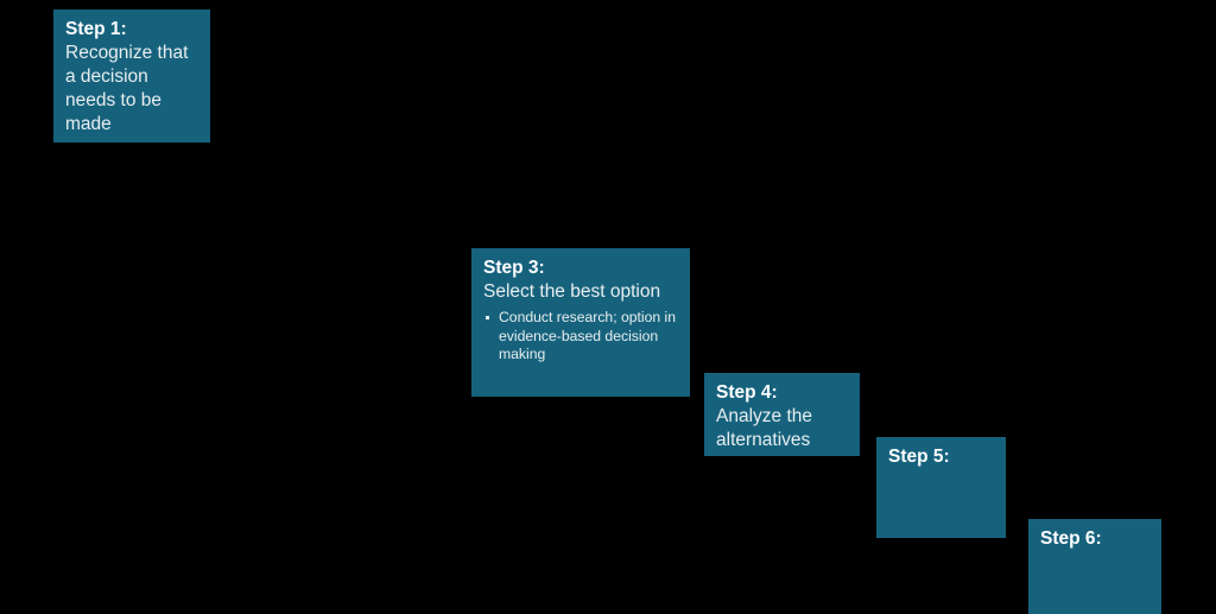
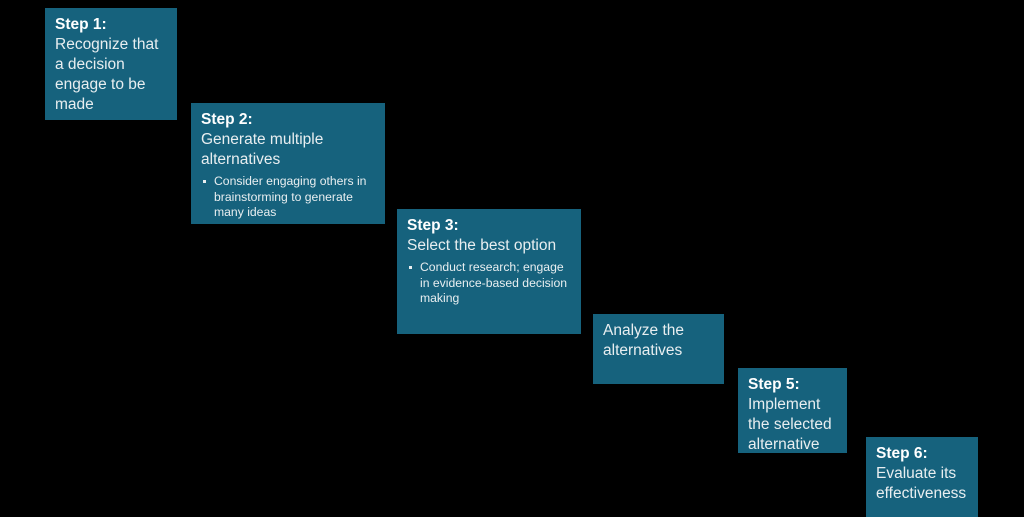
  Step 1:
- Recognize that a decision needs to be made
+ Recognize that a decision engage to be made
+ Step 2:
+ Generate multiple alternatives
+ Consider engaging others in brainstorming to generate many ideas
  Step 3:
  Select the best option
- Conduct research; option in evidence-based decision making
+ Conduct research; engage in evidence-based decision making
- Step 4:
  Analyze the alternatives
  Step 5:
+ Implement the selected alternative
  Step 6:
+ Evaluate its effectiveness
